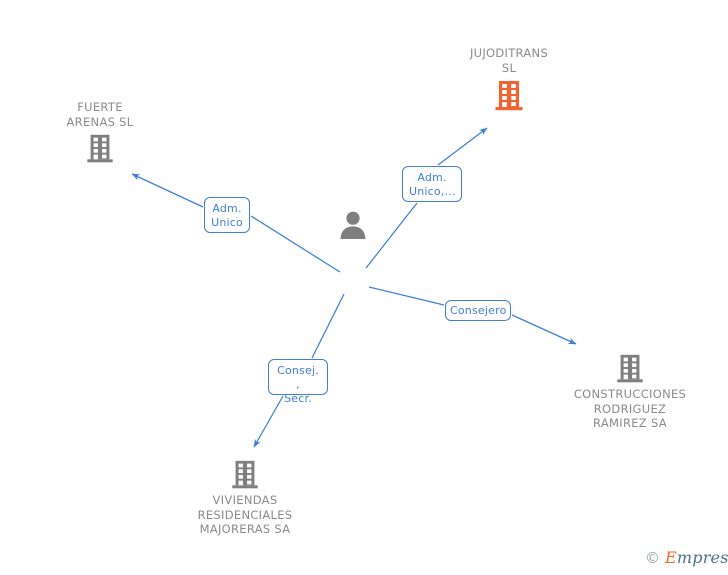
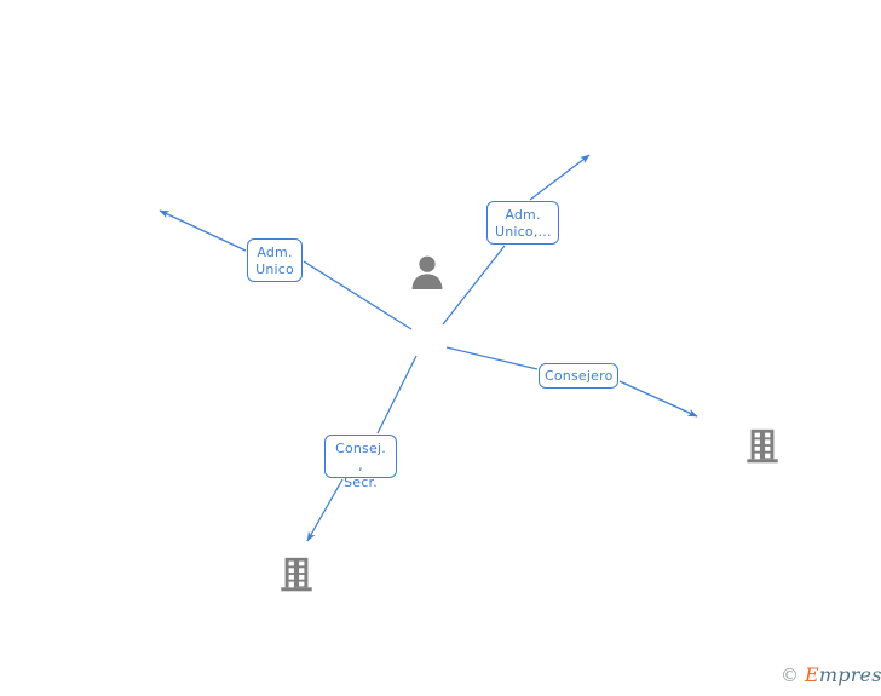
- JUJODITRANS
- SL
- FUERTE
- ARENAS SL
- CONSTRUCCIONES
- RODRIGUEZ
- RAMIREZ SA
- VIVIENDAS
- RESIDENCIALES
- MAJORERAS SA
  Adm.
  Unico
  Adm.
  Unico,...
  Consejero
  Consej. ,
  Secr.
  ©
  Empres
